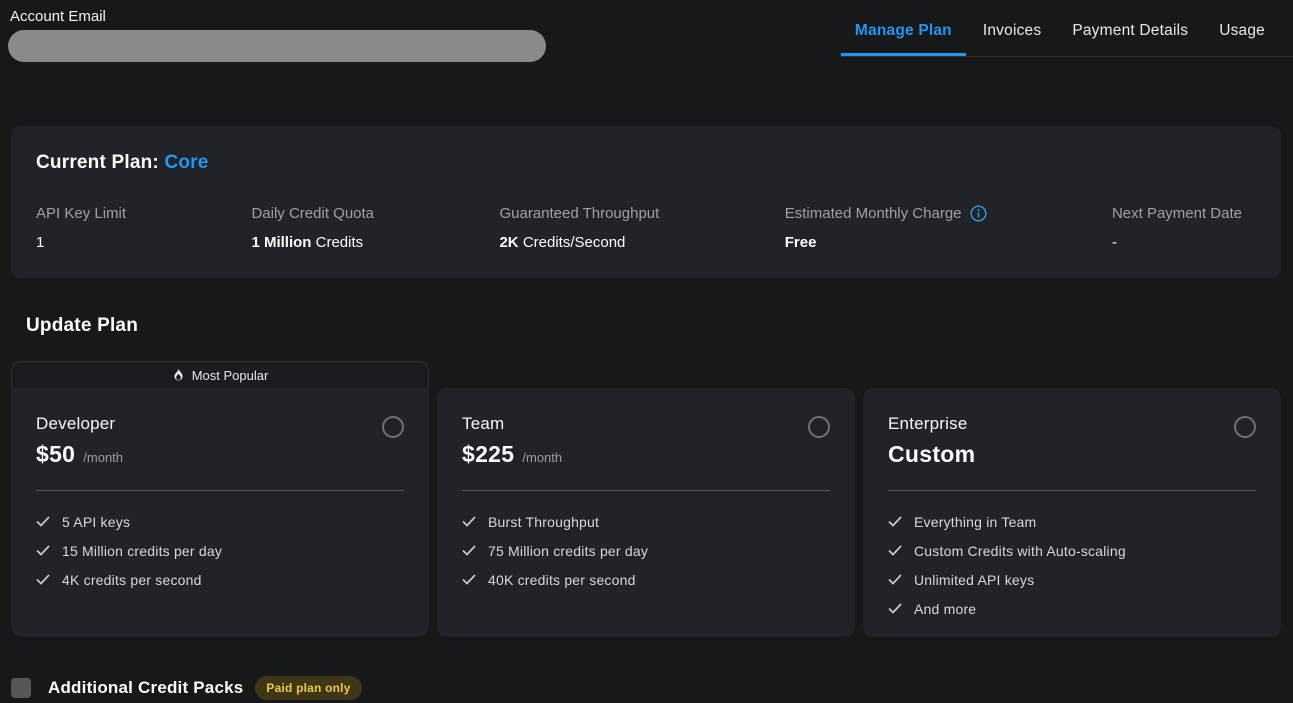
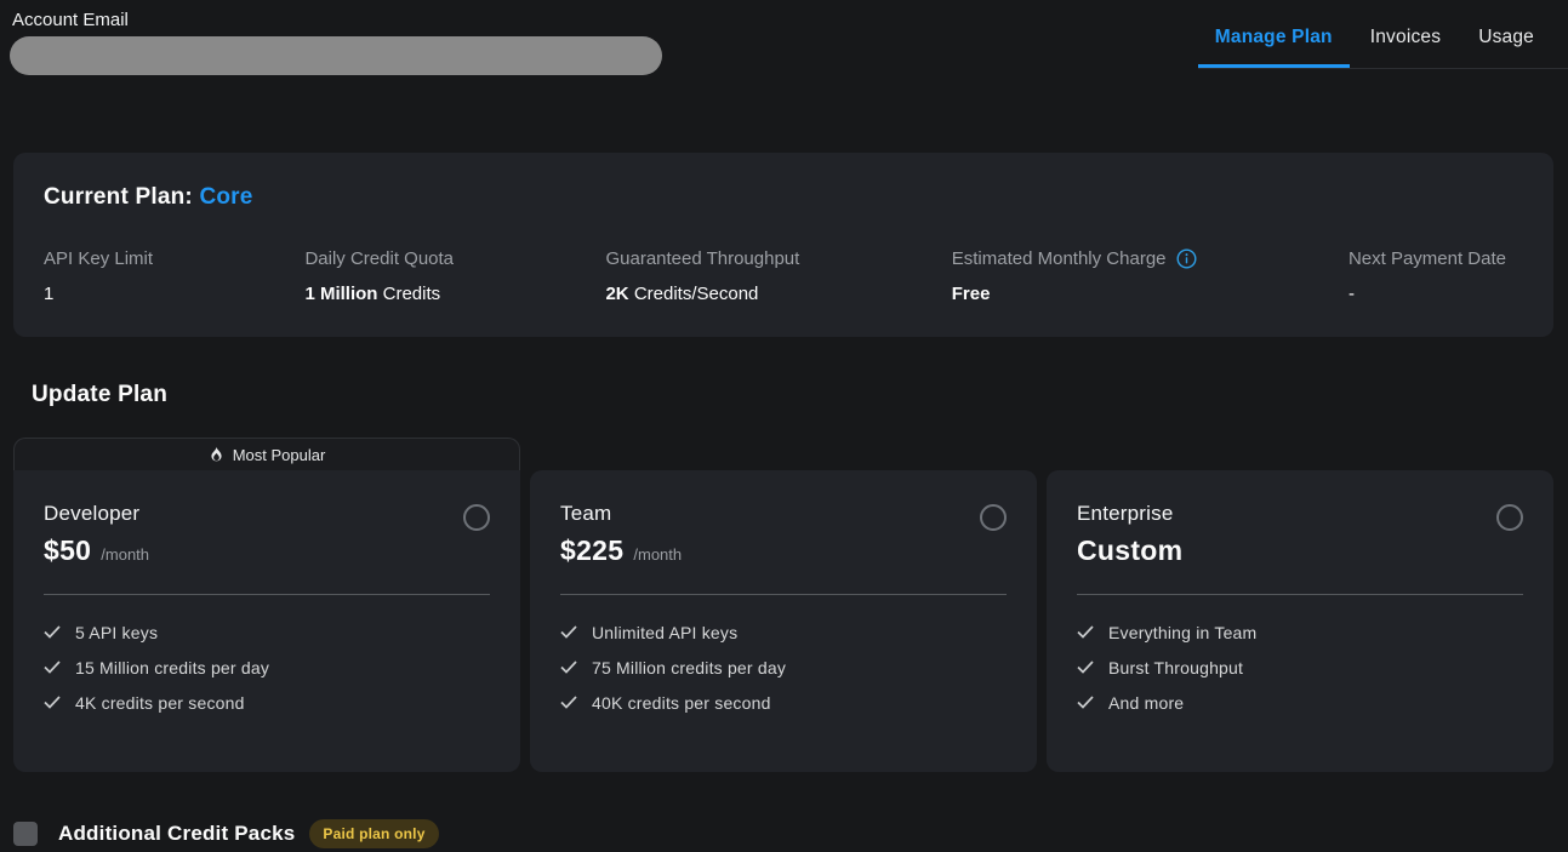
  Account Email
  Manage Plan
  Invoices
- Payment Details
  Usage
  Current Plan: Core
  API Key Limit
  1
  Daily Credit Quota
  1 Million Credits
  Guaranteed Throughput
  2K Credits/Second
  Estimated Monthly Charge
  Free
  Next Payment Date
  -
  Update Plan
  Most Popular
  Developer
  $50
  /month
  5 API keys
  15 Million credits per day
  4K credits per second
  Team
  $225
  /month
- Burst Throughput
+ Unlimited API keys
  75 Million credits per day
  40K credits per second
  Enterprise
  Custom
  Everything in Team
- Custom Credits with Auto-scaling
- Unlimited API keys
+ Burst Throughput
  And more
  Additional Credit Packs
  Paid plan only
